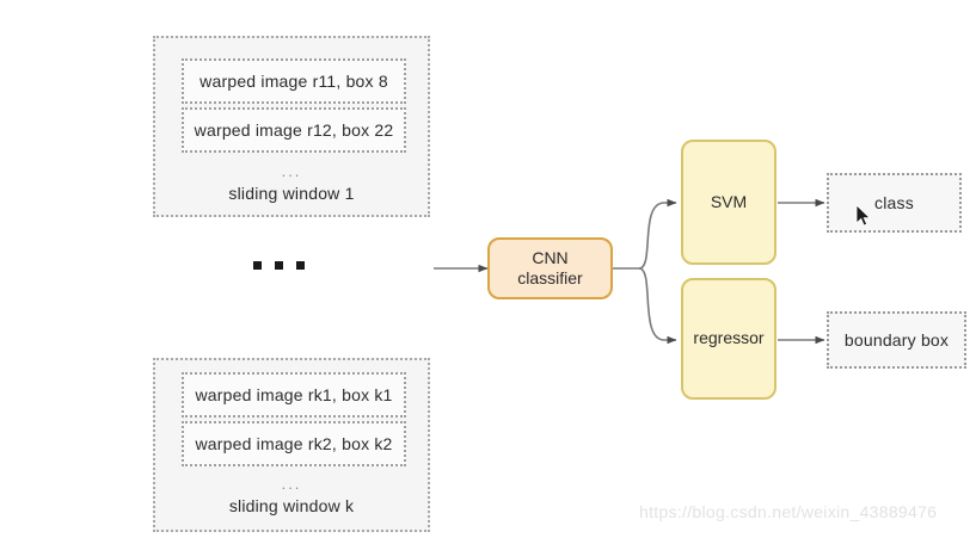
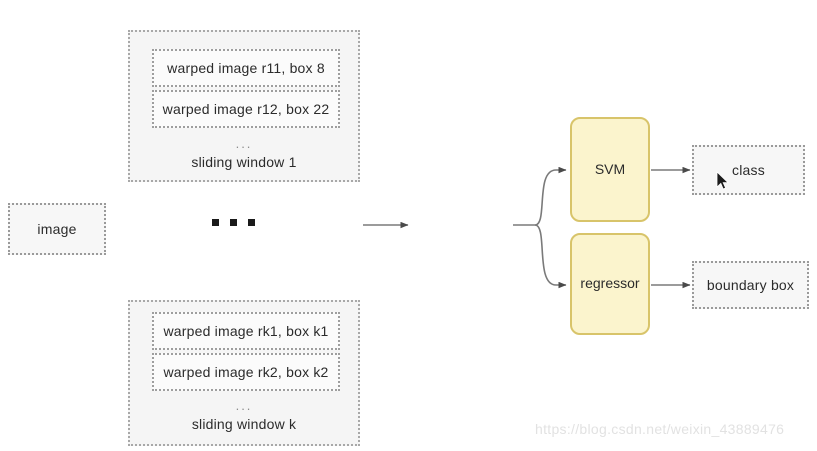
+ image
  warped image r11, box 8
  warped image r12, box 22
  ...
  sliding window 1
  warped image rk1, box k1
  warped image rk2, box k2
  ...
  sliding window k
- CNN
- classifier
  SVM
  regressor
  class
  boundary box
  https://blog.csdn.net/weixin_43889476
